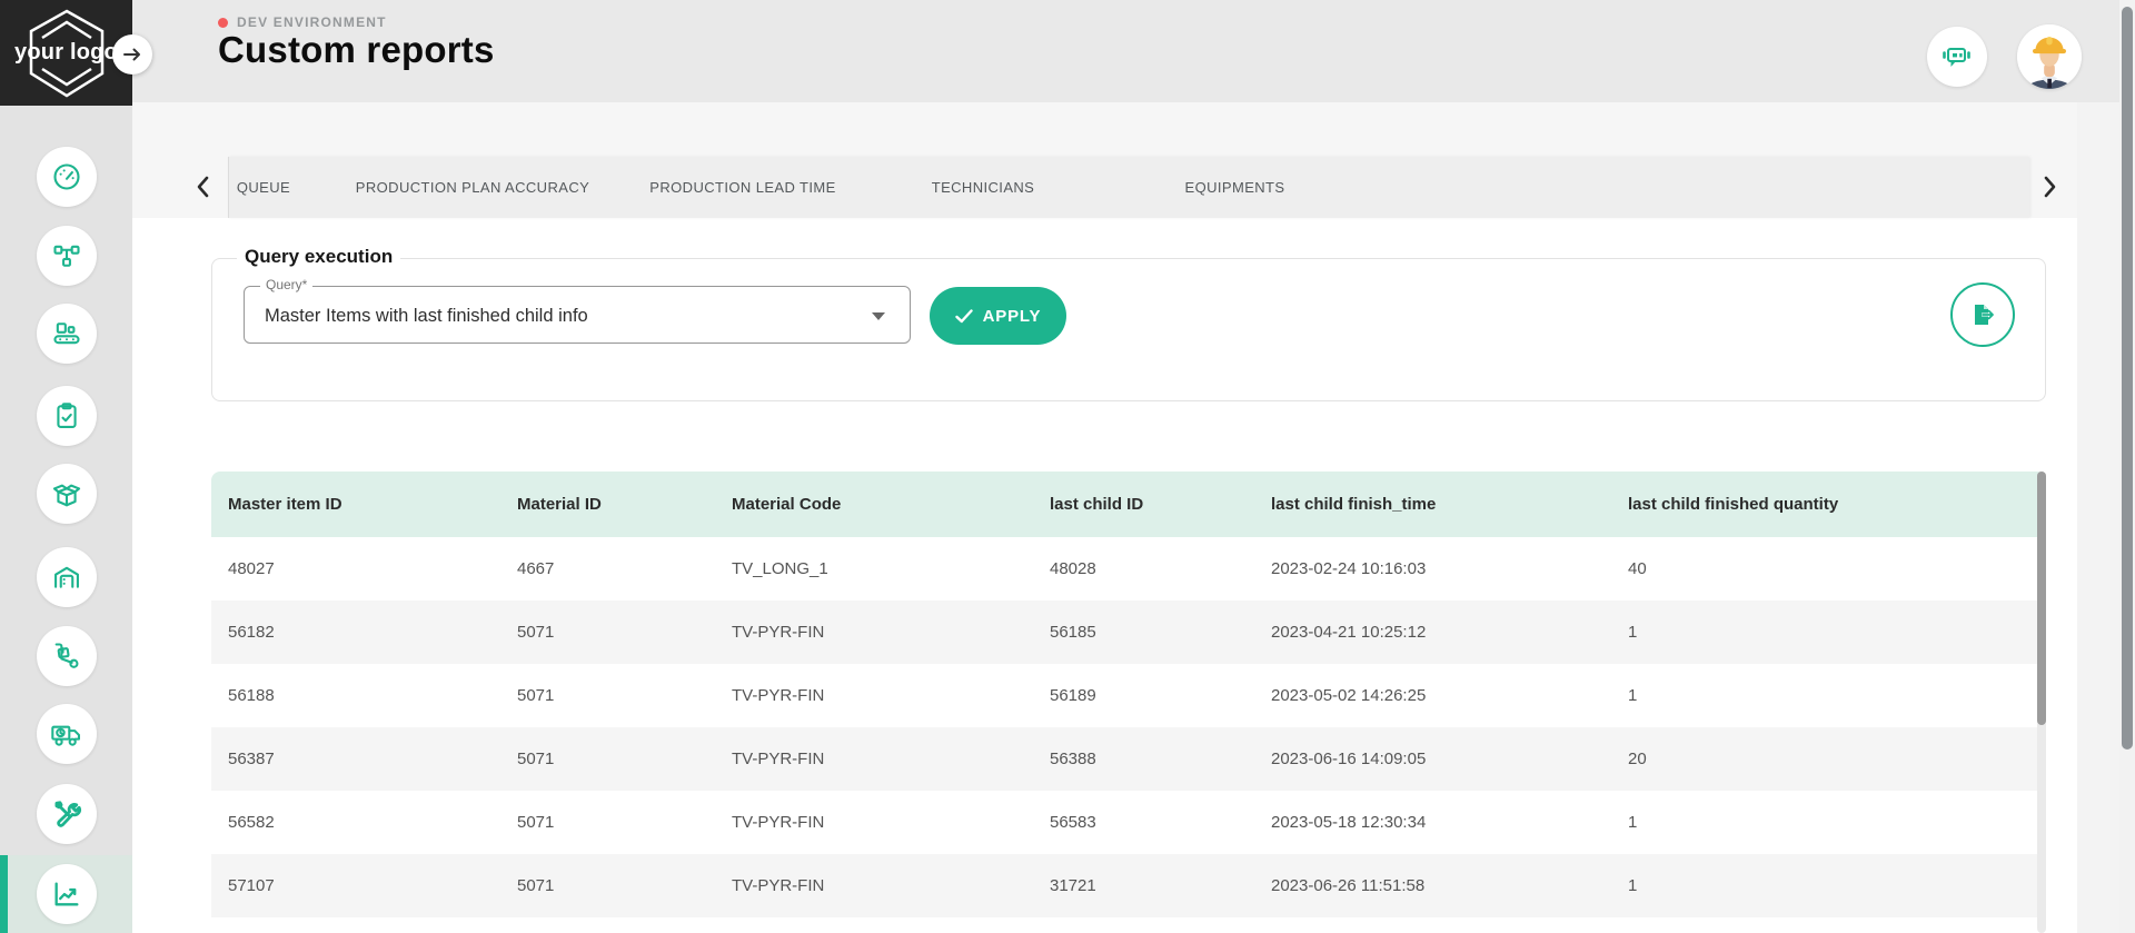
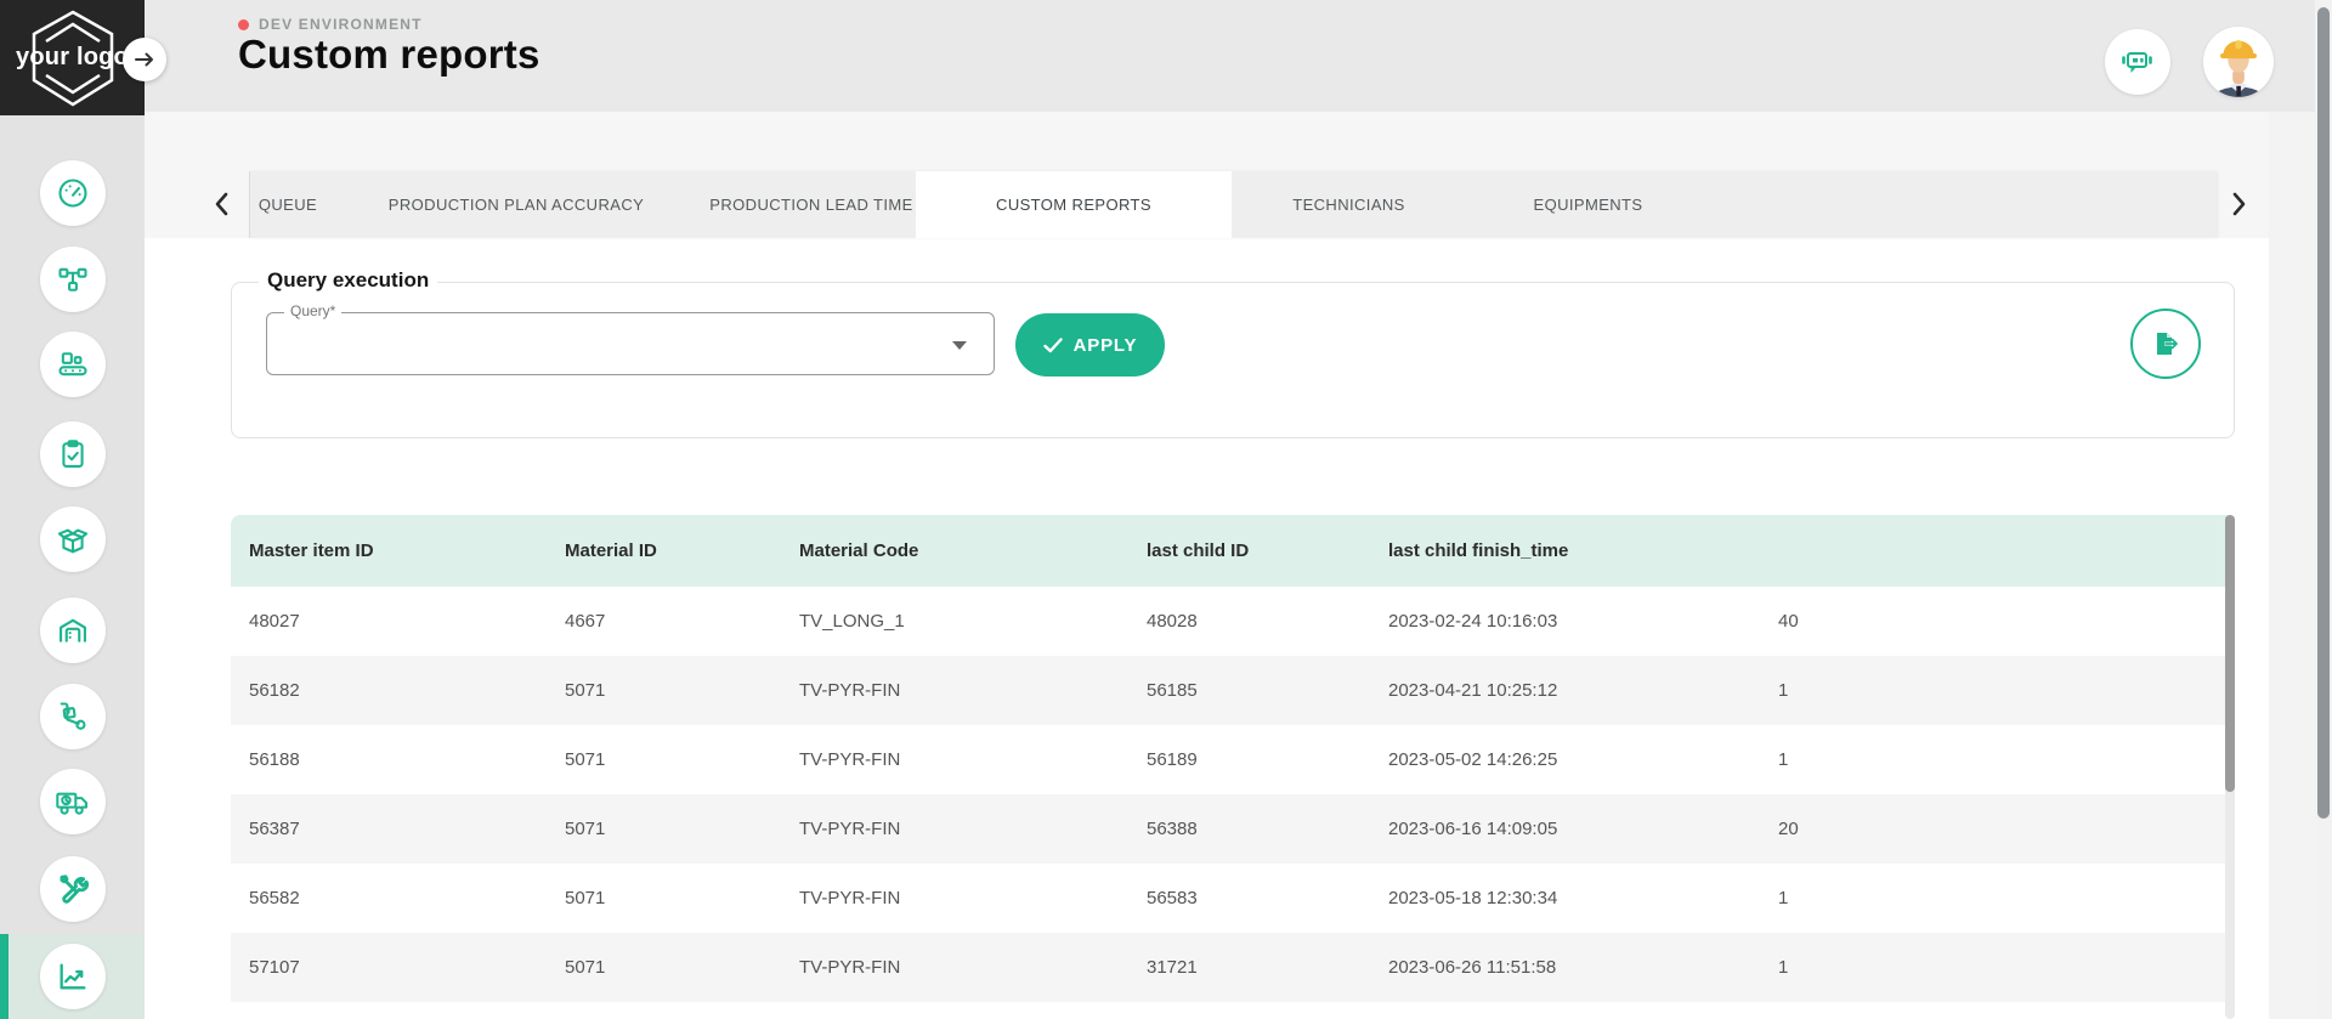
  your logo
  DEV ENVIRONMENT
  Custom reports
  QUEUE
  PRODUCTION PLAN ACCURACY
  PRODUCTION LEAD TIME
+ CUSTOM REPORTS
  TECHNICIANS
  EQUIPMENTS
  Query execution
  Query*
- Master Items with last finished child info
  APPLY
  Master item ID
  Material ID
  Material Code
  last child ID
  last child finish_time
- last child finished quantity
  48027
  4667
  TV_LONG_1
  48028
  2023-02-24 10:16:03
  40
  56182
  5071
  TV-PYR-FIN
  56185
  2023-04-21 10:25:12
  1
  56188
  5071
  TV-PYR-FIN
  56189
  2023-05-02 14:26:25
  1
  56387
  5071
  TV-PYR-FIN
  56388
  2023-06-16 14:09:05
  20
  56582
  5071
  TV-PYR-FIN
  56583
  2023-05-18 12:30:34
  1
  57107
  5071
  TV-PYR-FIN
  31721
  2023-06-26 11:51:58
  1
